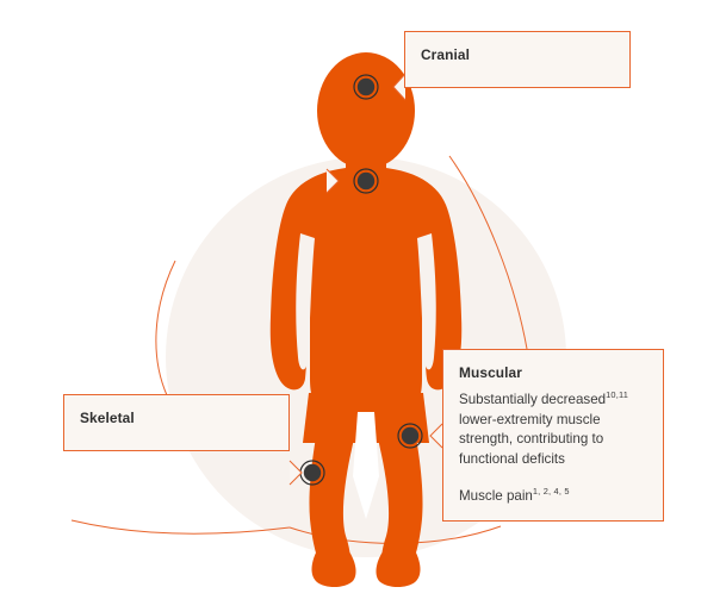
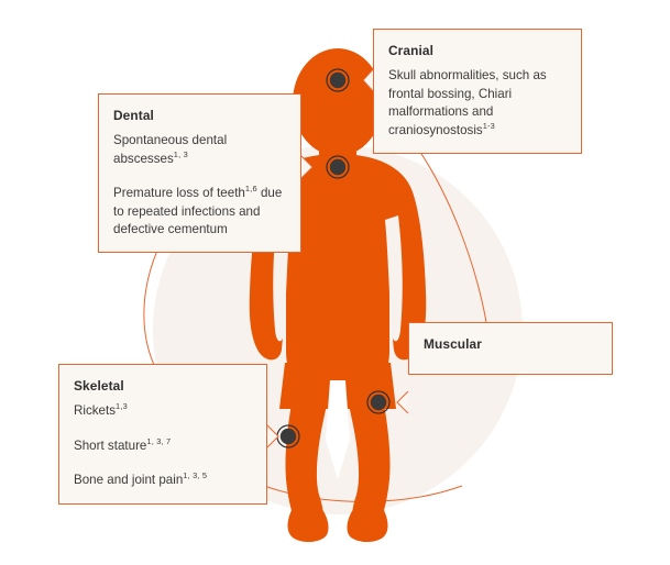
  Cranial
+ Skull abnormalities, such as frontal bossing, Chiari malformations and craniosynostosis1-3
+ Dental
+ Spontaneous dental abscesses1, 3
+ Premature loss of teeth1,6 due to repeated infections and defective cementum
  Skeletal
+ Rickets1,3
+ Short stature1, 3, 7
+ Bone and joint pain1, 3, 5
  Muscular
- Substantially decreased10,11 lower-extremity muscle strength, contributing to functional deficits
- Muscle pain1, 2, 4, 5
